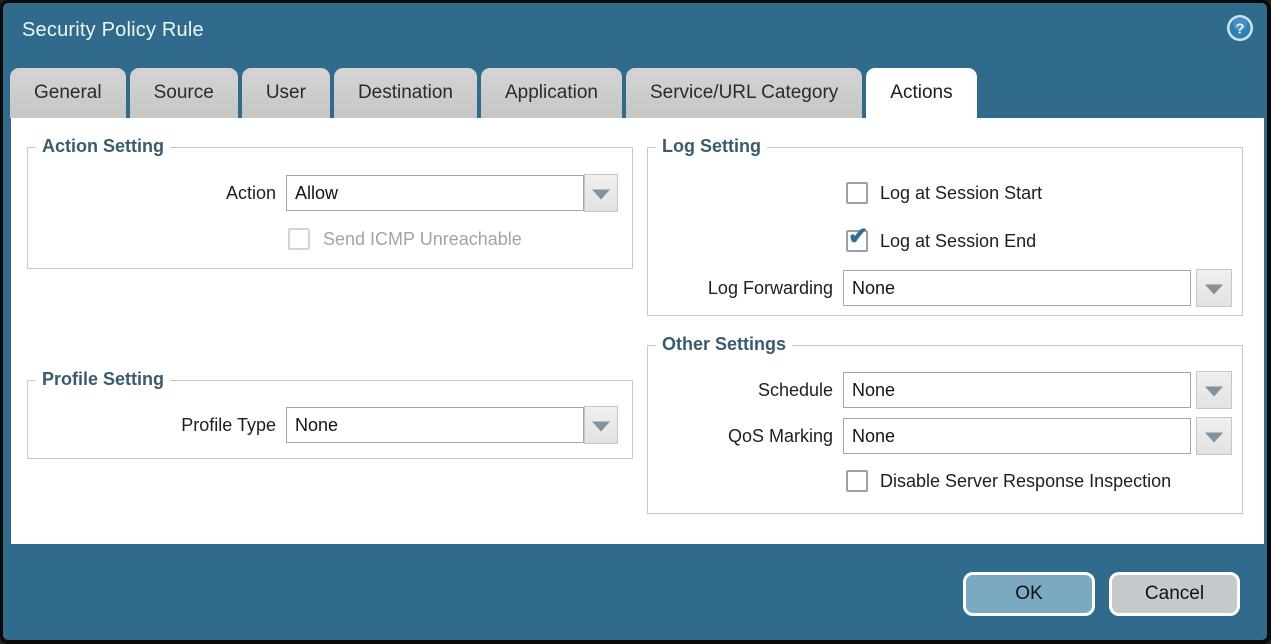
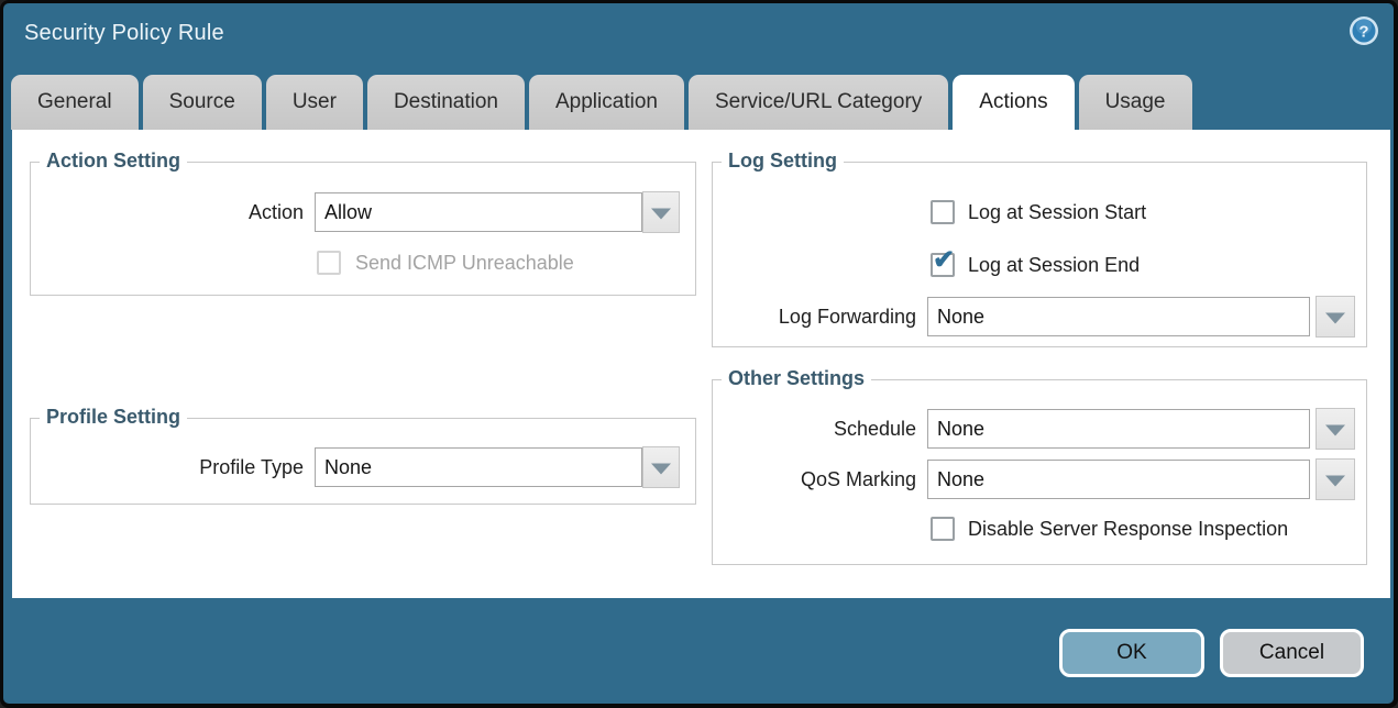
  Security Policy Rule
  ?
  General
  Source
  User
  Destination
  Application
  Service/URL Category
  Actions
+ Usage
  Action Setting
  Action
  Allow
  Send ICMP Unreachable
  Profile Setting
  Profile Type
  None
  Log Setting
  Log at Session Start
  ✔
  Log at Session End
  Log Forwarding
  None
  Other Settings
  Schedule
  None
  QoS Marking
  None
  Disable Server Response Inspection
  OK
  Cancel
